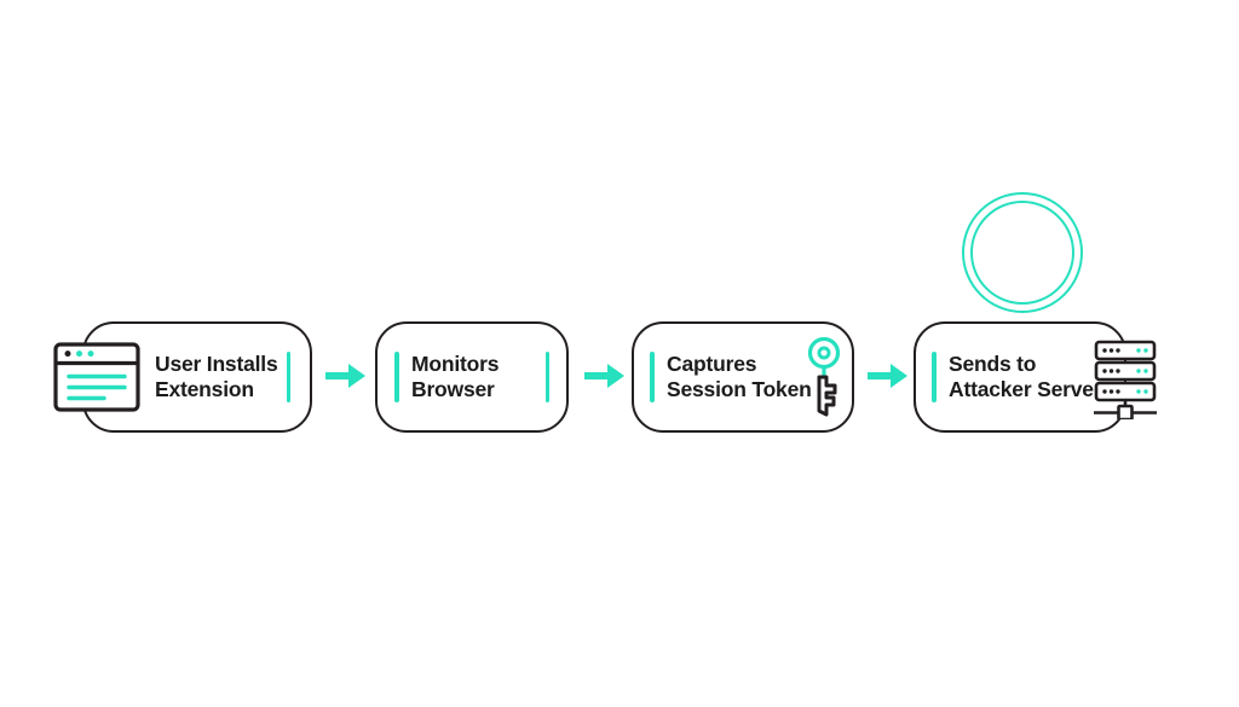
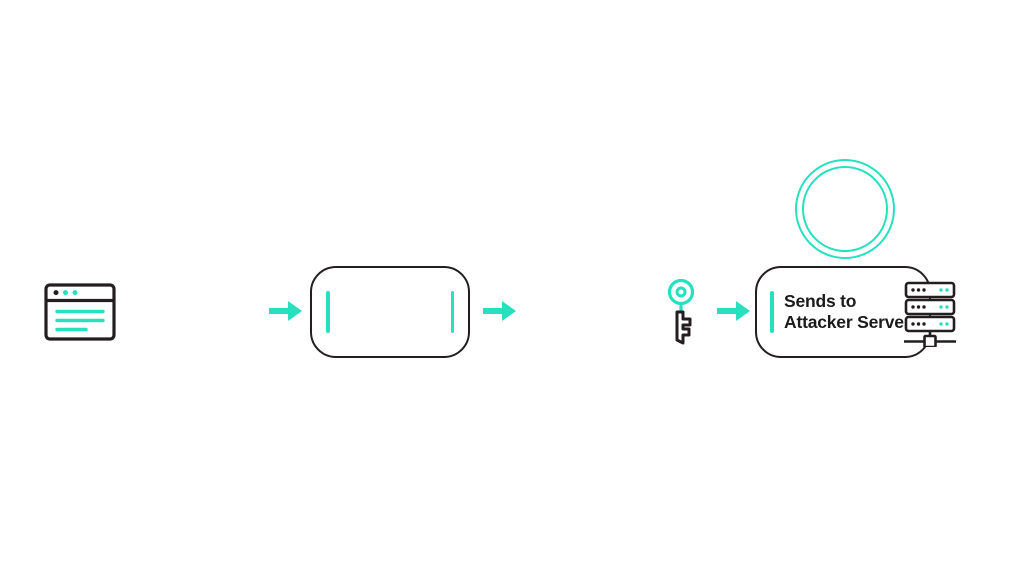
- User Installs
- Extension
- Monitors
- Browser
- Captures
- Session Token
  Sends to
  Attacker Serve
